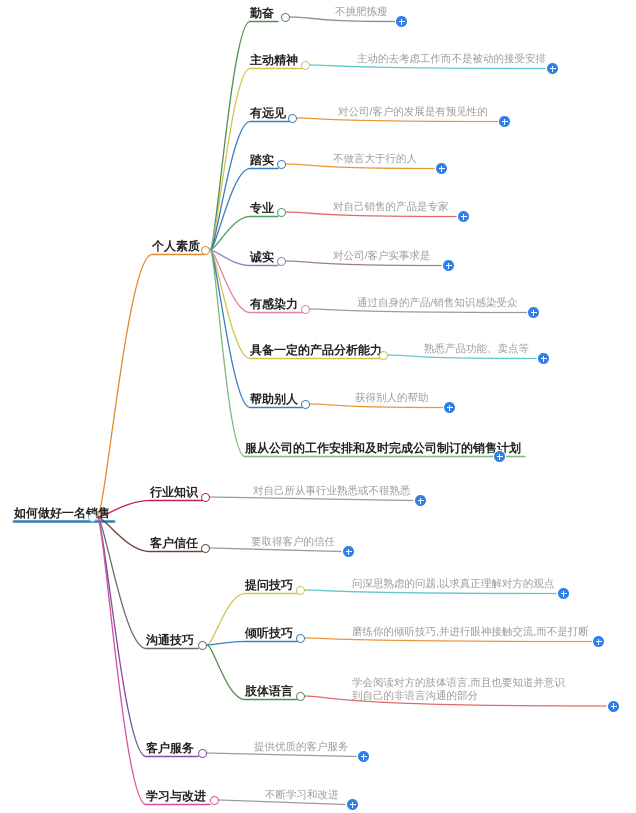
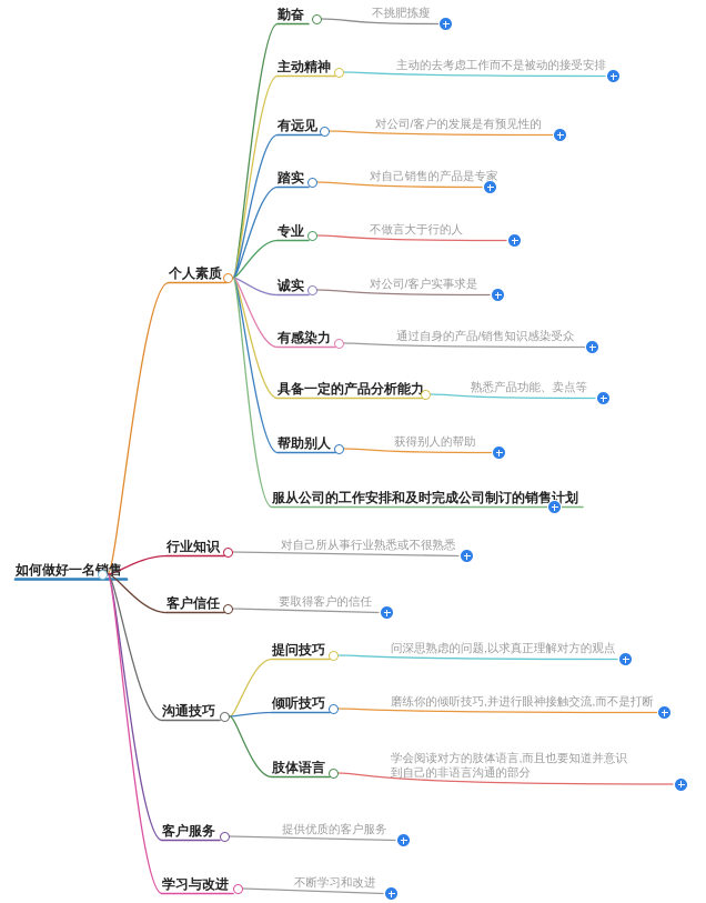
  如何做好一名售
  个人素质
  勤奋
  不挑肥拣瘦
  主动精神
  主动的去考虑工作而不是被动的接受安排
  有远见
  对公司/客户的发展是有预见性的
  踏实
- 不做言大于行的人
+ 对自己销售的产品是专家
  专业
- 对自己销售的产品是专家
+ 不做言大于行的人
  诚实
  对公司/客户实事求是
  有感染力
  通过自身的产品/销售知识感染受众
  具备一定的产品分析能力
  熟悉产品功能、卖点等
  帮助别人
  获得别人的帮助
  服从公司的工作安排和及时完成公司制订的销售计划
  行业知识
  对自己所从事行业熟悉或不很熟悉
  客户信任
  要取得客户的信任
  沟通技巧
  提问技巧
  问深思熟虑的问题,以求真正理解对方的观点
  倾听技巧
  磨练你的倾听技巧,并进行眼神接触交流,而不是打断
  肢体语言
  学会阅读对方的肢体语言,而且也要知道并意识到自己的非语言沟通的部分
  客户服务
  提供优质的客户服务
  学习与改进
  不断学习和改进
